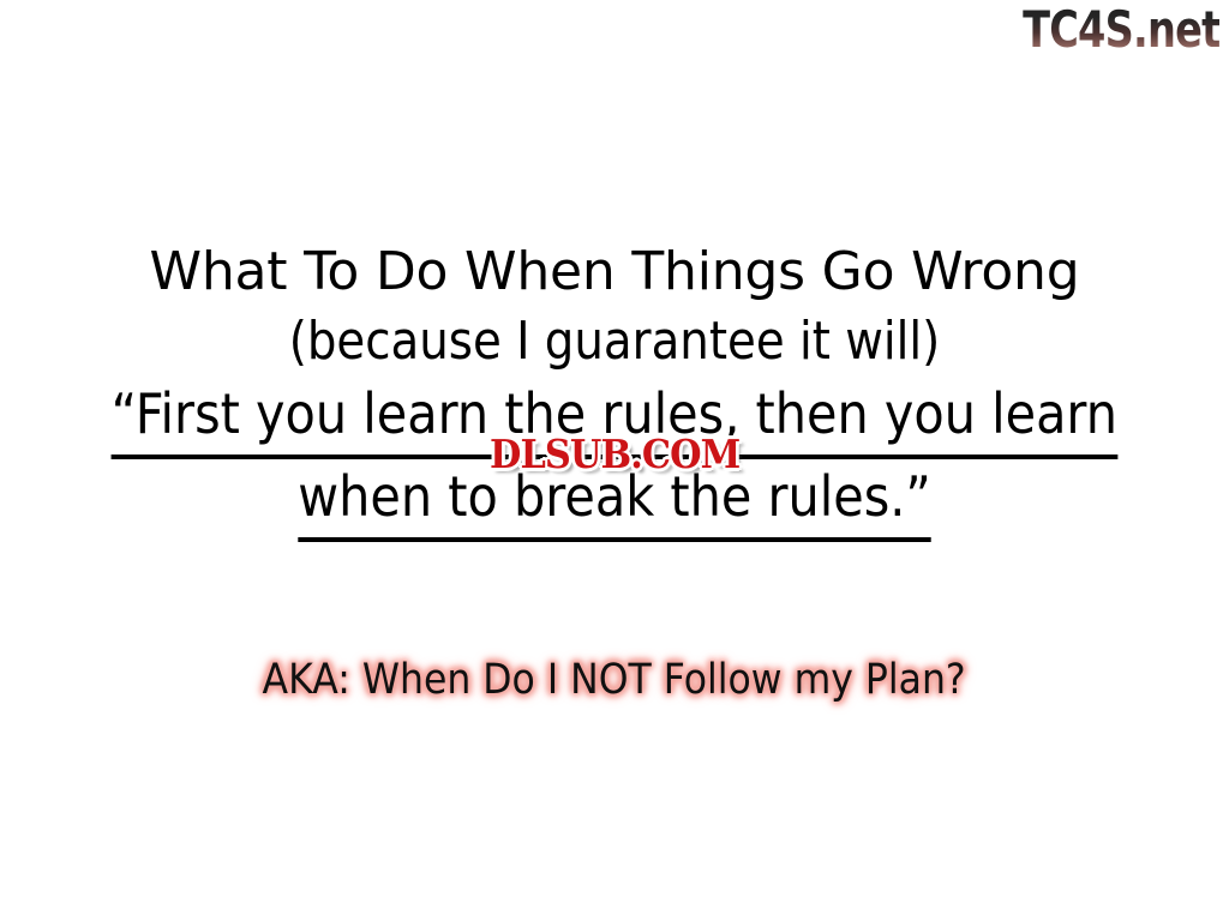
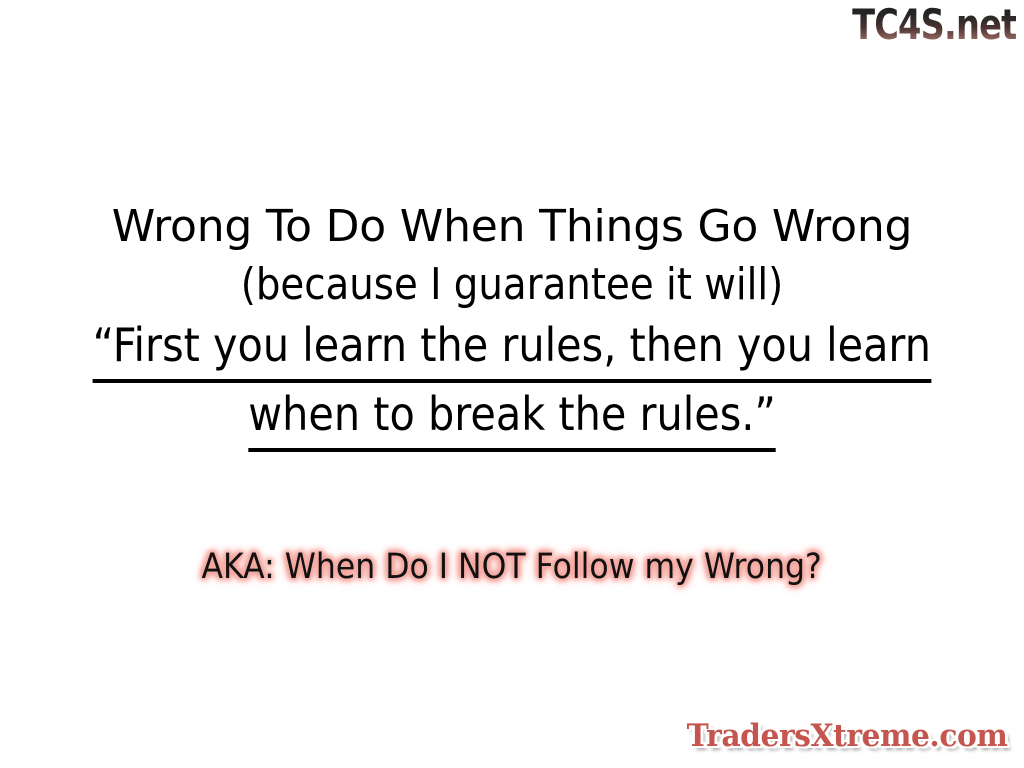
  TC4S.net
- What To Do When Things Go Wrong
+ Wrong To Do When Things Go Wrong
  (because I guarantee it will)
  “First you learn the rules, then you learn when to break the rules.”
- DLSUB.COM
- AKA: When Do I NOT Follow my Plan?
+ AKA: When Do I NOT Follow my Wrong?
+ TradersXtreme.com
